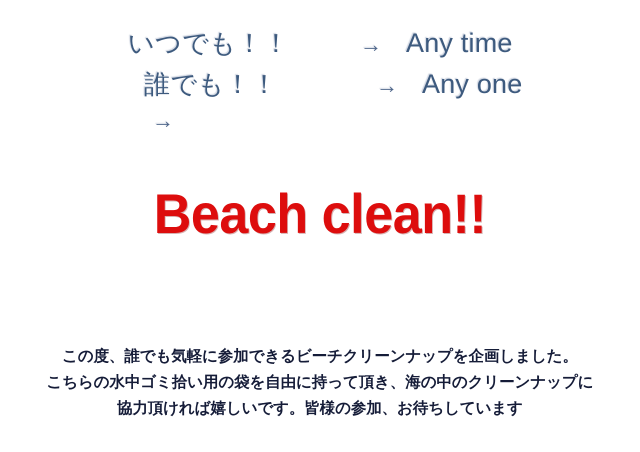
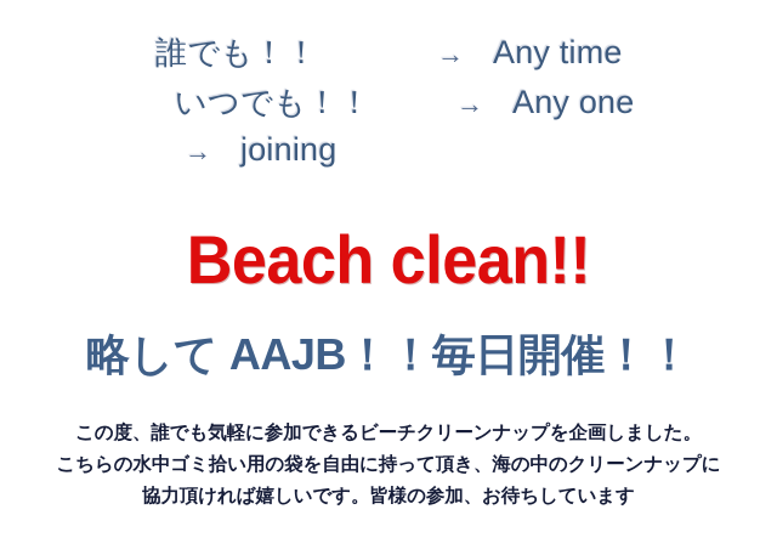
- いつでも！！
+ 誰でも！！
  →
  Any time
- 誰でも！！
+ いつでも！！
  →
  Any one
  →
+ joining
  Beach clean!!
+ 略して AAJB！！毎日開催！！
  この度、誰でも気軽に参加できるビーチクリーンナップを企画しました。
  こちらの水中ゴミ拾い用の袋を自由に持って頂き、海の中のクリーンナップに
  協力頂ければ嬉しいです。皆様の参加、お待ちしています
